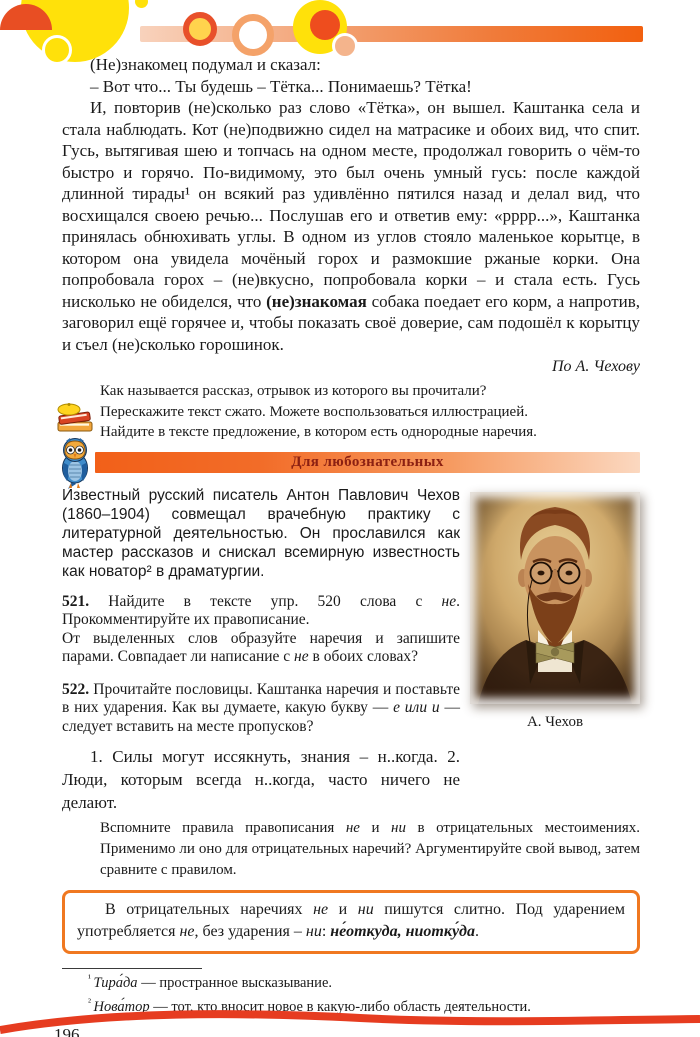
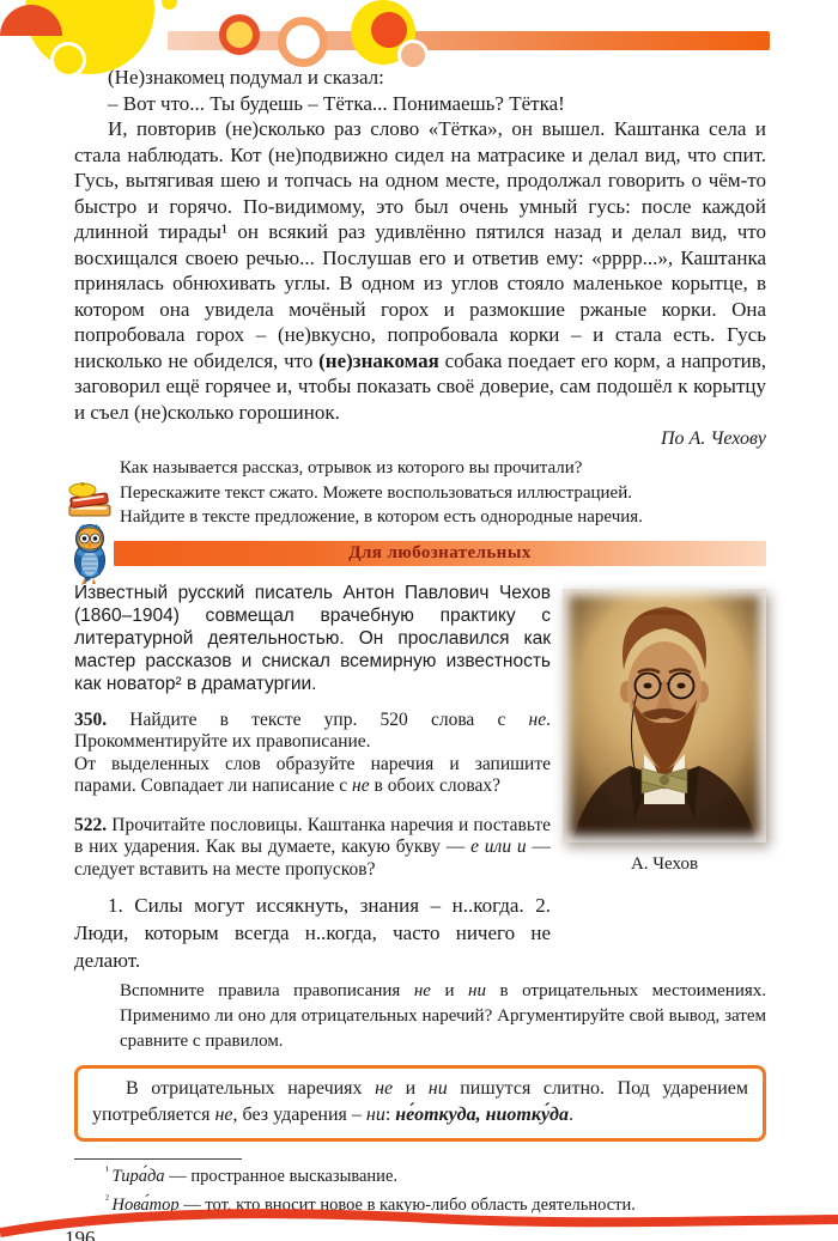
  (Не)знакомец подумал и сказал:
  – Вот что... Ты будешь – Тётка... Понимаешь? Тётка!
- И, повторив (не)сколько раз слово «Тётка», он вышел. Каштанка села и стала наблюдать. Кот (не)подвижно сидел на матрасике и обоих вид, что спит. Гусь, вытягивая шею и топчась на одном месте, продолжал говорить о чём-то быстро и горячо. По-видимому, это был очень умный гусь: после каждой длинной тирады¹ он всякий раз удивлённо пятился назад и делал вид, что восхищался своею речью... Послушав его и ответив ему: «рррр...», Каштанка принялась обнюхивать углы. В одном из углов стояло маленькое корытце, в котором она увидела мочёный горох и размокшие ржаные корки. Она попробовала горох – (не)вкусно, попробовала корки – и стала есть. Гусь нисколько не обиделся, что (не)знакомая собака поедает его корм, а напротив, заговорил ещё горячее и, чтобы показать своё доверие, сам подошёл к корытцу и съел (не)сколько горошинок.
+ И, повторив (не)сколько раз слово «Тётка», он вышел. Каштанка села и стала наблюдать. Кот (не)подвижно сидел на матрасике и делал вид, что спит. Гусь, вытягивая шею и топчась на одном месте, продолжал говорить о чём-то быстро и горячо. По-видимому, это был очень умный гусь: после каждой длинной тирады¹ он всякий раз удивлённо пятился назад и делал вид, что восхищался своею речью... Послушав его и ответив ему: «рррр...», Каштанка принялась обнюхивать углы. В одном из углов стояло маленькое корытце, в котором она увидела мочёный горох и размокшие ржаные корки. Она попробовала горох – (не)вкусно, попробовала корки – и стала есть. Гусь нисколько не обиделся, что (не)знакомая собака поедает его корм, а напротив, заговорил ещё горячее и, чтобы показать своё доверие, сам подошёл к корытцу и съел (не)сколько горошинок.
  По А. Чехову
  Как называется рассказ, отрывок из которого вы прочитали?
  Перескажите текст сжато. Можете воспользоваться иллюстрацией.
  Найдите в тексте предложение, в котором есть однородные наречия.
  Для любознательных
  А. Чехов
  Известный русский писатель Антон Павлович Чехов (1860–1904) совмещал врачебную практику с литературной деятельностью. Он прославился как мастер рассказов и снискал всемирную известность как новатор² в драматургии.
- 521. Найдите в тексте упр. 520 слова с не. Прокомментируйте их правописание.
+ 350. Найдите в тексте упр. 520 слова с не. Прокомментируйте их правописание.
  От выделенных слов образуйте наречия и запишите парами. Совпадает ли написание с не в обоих словах?
  522. Прочитайте пословицы. Каштанка наречия и поставьте в них ударения. Как вы думаете, какую букву — е или и — следует вставить на месте пропусков?
  1. Силы могут иссякнуть, знания – н..когда. 2. Люди, которым всегда н..когда, часто ничего не делают.
  Вспомните правила правописания не и ни в отрицательных местоимениях. Применимо ли оно для отрицательных наречий? Аргументируйте свой вывод, затем сравните с правилом.
  В отрицательных наречиях не и ни пишутся слитно. Под ударением употребляется не, без ударения – ни: не́откуда, ниотку́да.
  ¹ Тира́да — пространное высказывание.
  ² Нова́тор — тот, кто вносит новое в какую-либо область деятельности.
  196
